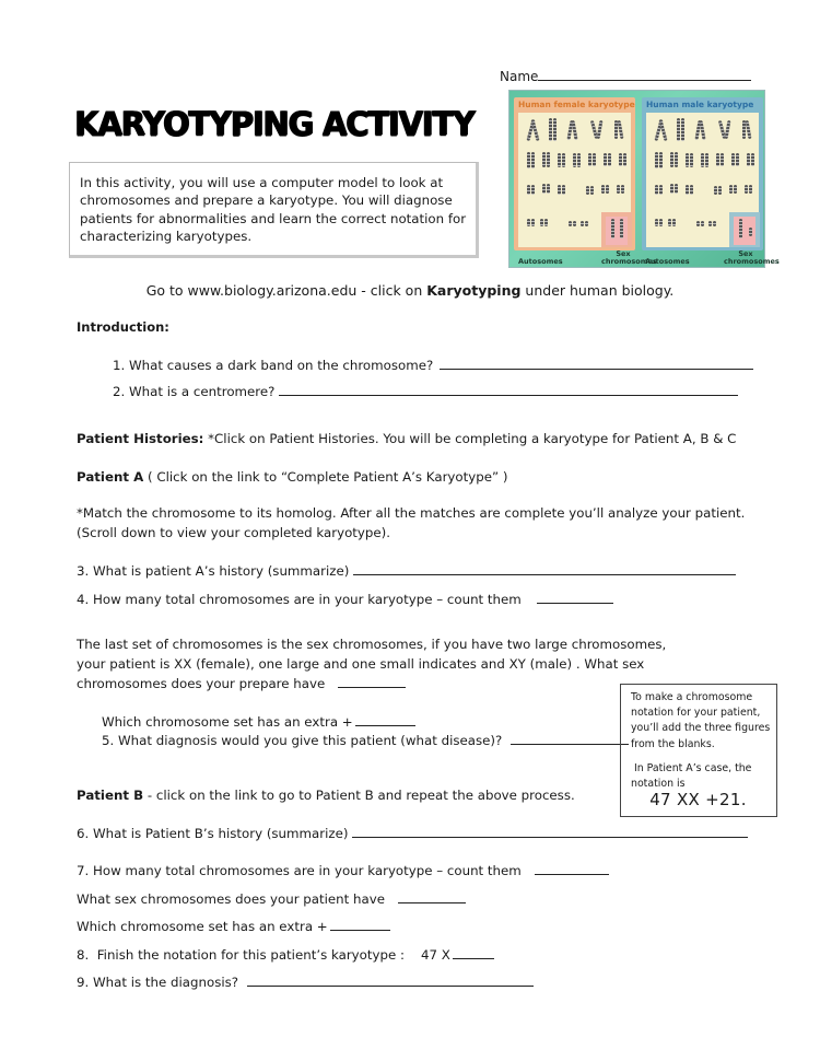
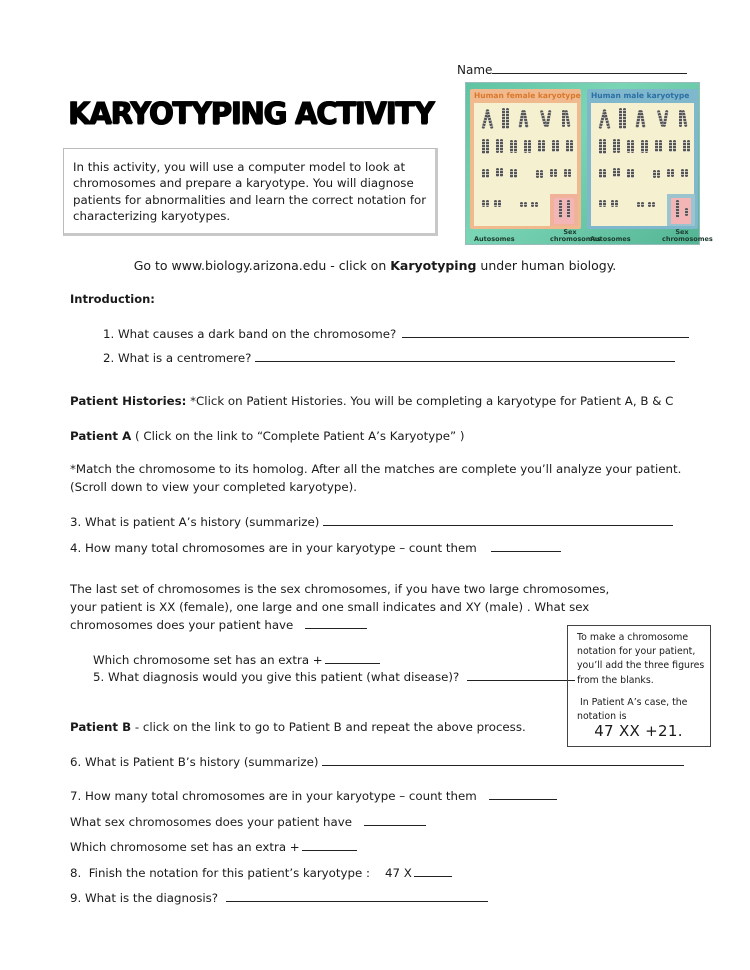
  Name
  KARYOTYPING ACTIVITY
  In this activity, you will use a computer model to look at chromosomes and prepare a karyotype. You will diagnose patients for abnormalities and learn the correct notation for characterizing karyotypes.
  Human female karyotype
  Human male karyotype
  Autosomes
  Sex chromosom
  Autosomes
  Sex chromosomes
  Go to www.biology.arizona.edu - click on Karyotyping under human biology.
  Introduction:
  1. What causes a dark band on the chromosome?
  2. What is a centromere?
  Patient Histories: *Click on Patient Histories. You will be completing a karyotype for Patient A, B & C
  Patient A ( Click on the link to “Complete Patient A’s Karyotype” )
  *Match the chromosome to its homolog. After all the matches are complete you’ll analyze your patient.
  (Scroll down to view your completed karyotype).
  3. What is patient A’s history (summarize)
  4. How many total chromosomes are in your karyotype – count them
  The last set of chromosomes is the sex chromosomes, if you have two large chromosomes,
  your patient is XX (female), one large and one small indicates and XY (male) . What sex
- chromosomes does your prepare have
+ chromosomes does your patient have
  Which chromosome set has an extra +
  5. What diagnosis would you give this patient (what disease)?
  To make a chromosome notation for your patient, you’ll add the three figures from the blanks.
  In Patient A’s case, the notation is
  47 XX +21.
  Patient B - click on the link to go to Patient B and repeat the above process.
  6. What is Patient B’s history (summarize)
  7. How many total chromosomes are in your karyotype – count them
  What sex chromosomes does your patient have
  Which chromosome set has an extra +
  8. Finish the notation for this patient’s karyotype : 47 X
  9. What is the diagnosis?
